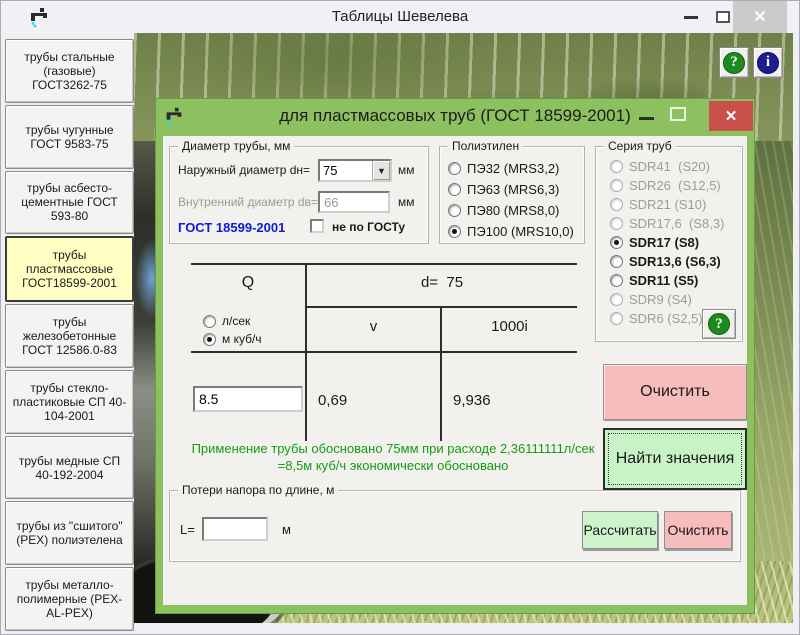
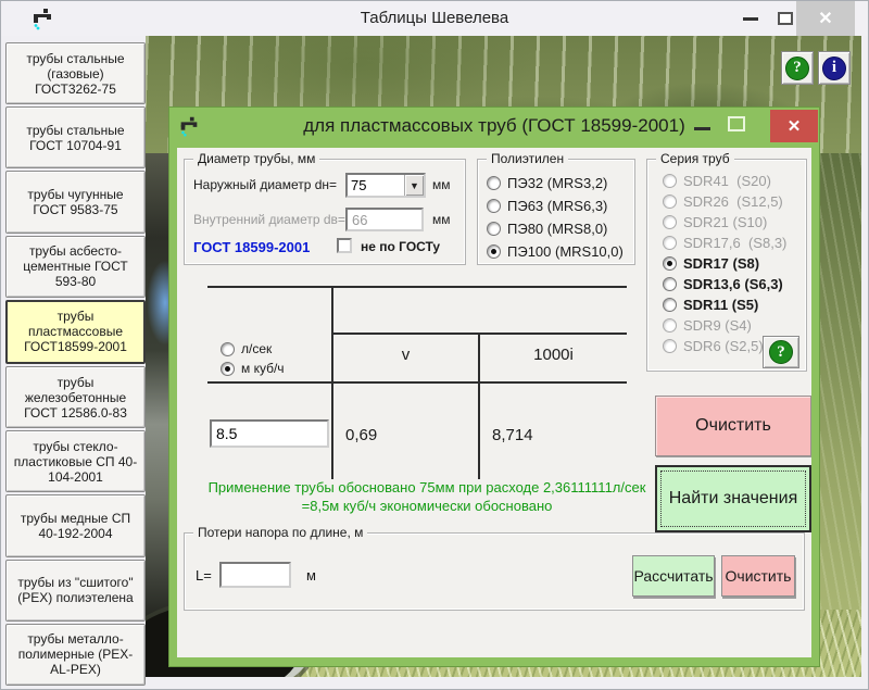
  Таблицы Шевелева
  ✕
  ?
  i
  трубы стальные (газовые) ГОСТ3262-75
+ трубы стальные ГОСТ 10704-91
  трубы чугунные ГОСТ 9583-75
  трубы асбесто-цементные ГОСТ 593-80
  трубы пластмассовые ГОСТ18599-2001
  трубы железобетонные ГОСТ 12586.0-83
  трубы стекло-пластиковые СП 40-104-2001
  трубы медные СП 40-192-2004
  трубы из "сшитого" (PEX) полиэтелена
  трубы металло-полимерные (PEX-AL-PEX)
  для пластмассовых труб (ГОСТ 18599-2001)
  ✕
  Диаметр трубы, мм
  Наружный диаметр dн=
  75
  ▼
  мм
  Внутренний диаметр dв=
  66
  мм
  ГОСТ 18599-2001
  не по ГОСТу
  Полиэтилен
  ПЭ32 (MRS3,2)
  ПЭ63 (MRS6,3)
  ПЭ80 (MRS8,0)
  ПЭ100 (MRS10,0)
  Серия труб
  SDR41 (S20)
  SDR26 (S12,5)
  SDR21 (S10)
  SDR17,6 (S8,3)
  SDR17 (S8)
  SDR13,6 (S6,3)
  SDR11 (S5)
  SDR9 (S4)
  SDR6 (S2,5)
  ?
- Q
- d= 75
  л/сек
  м куб/ч
  v
  1000i
  8.5
  0,69
- 9,936
+ 8,714
  Применение трубы обосновано 75мм при расходе 2,36111111л/сек
  =8,5м куб/ч экономически обосновано
  Очистить
  Найти значения
  Потери напора по длине, м
  L=
  м
  Рассчитать
  Очистить
